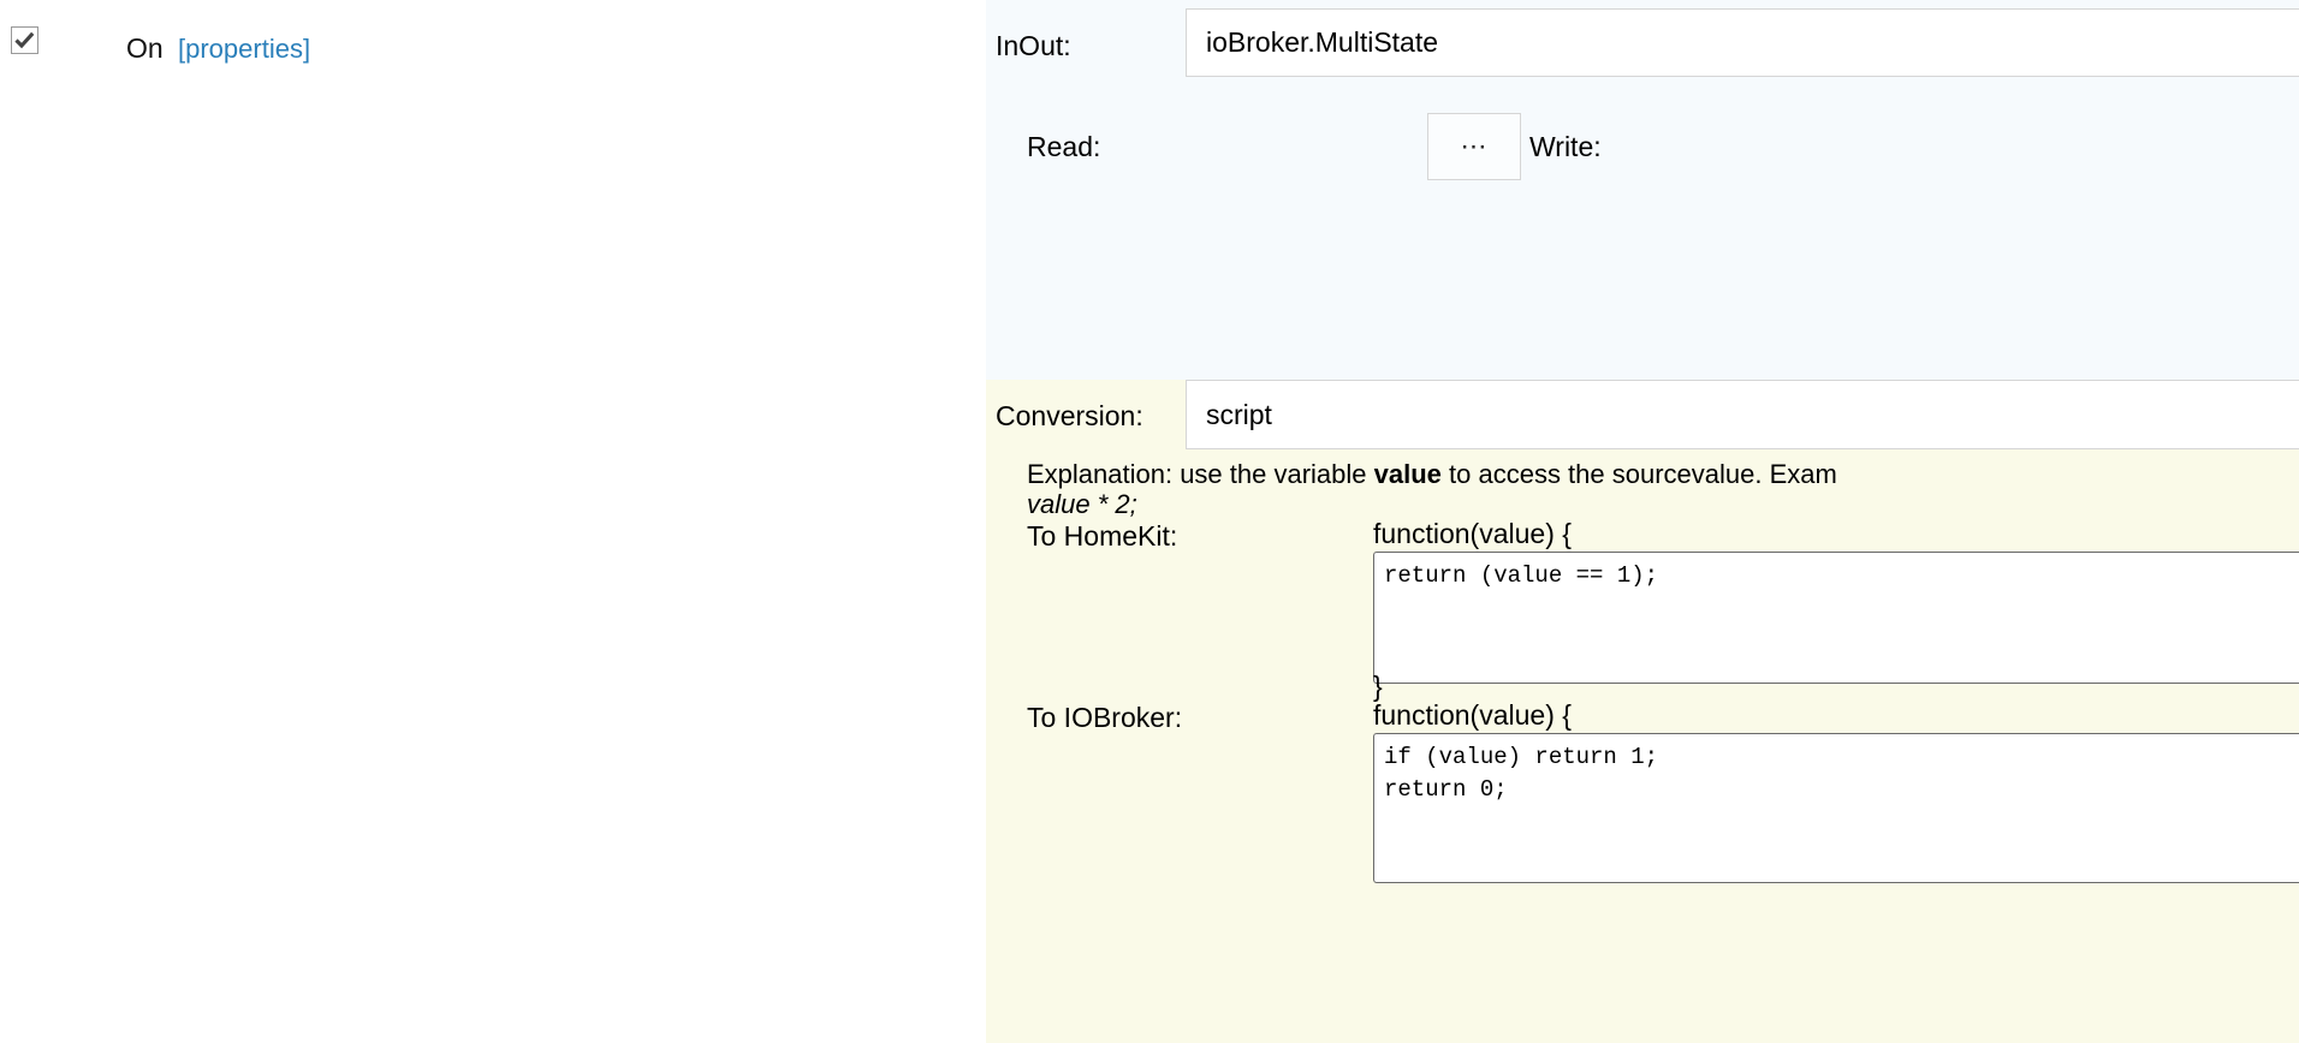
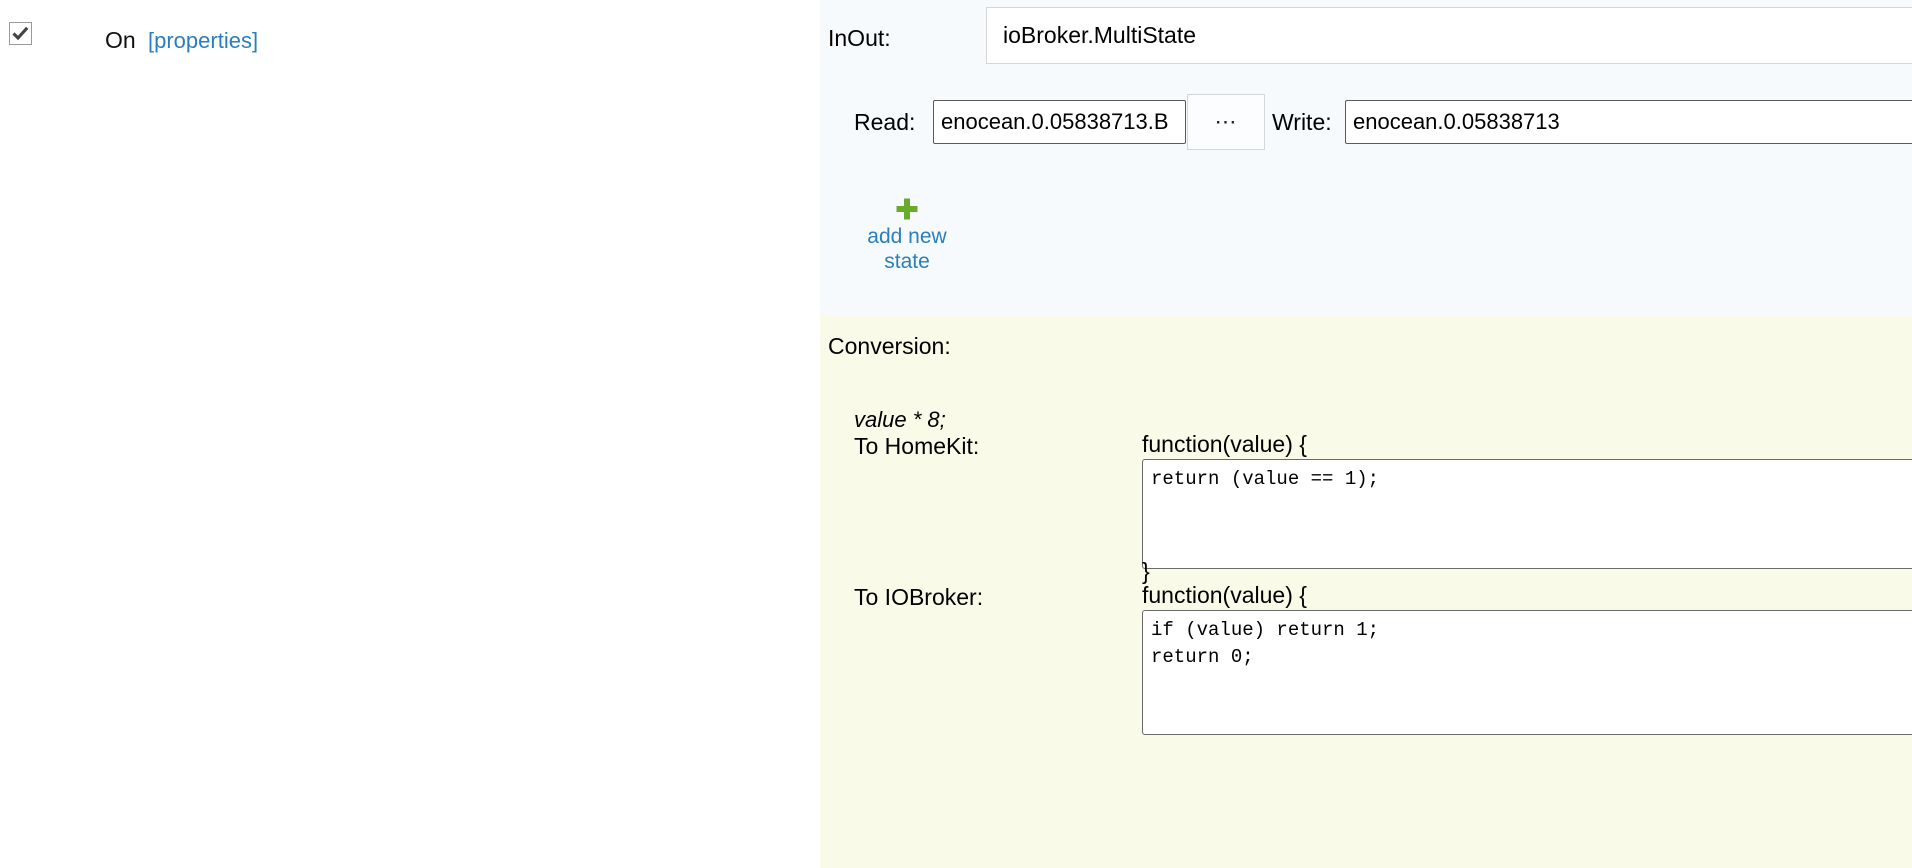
  On
  [properties]
  InOut:
  ioBroker.MultiState
  Read:
+ enocean.0.05838713.B
  ⋯
  Write:
+ enocean.0.05838713
+ add new state
  Conversion:
- script
- Explanation: use the variable value to access the sourcevalue. Exam
- value * 2;
+ value * 8;
  To HomeKit:
  function(value) {
  return (value == 1);
  }
  To IOBroker:
  function(value) {
  if (value) return 1;
  return 0;
